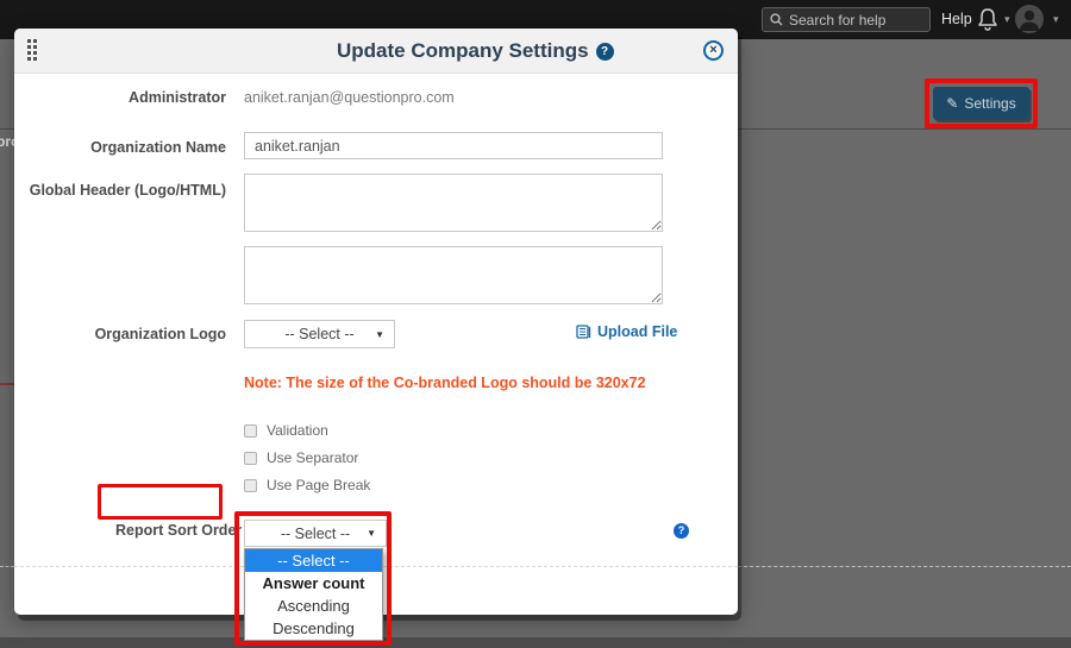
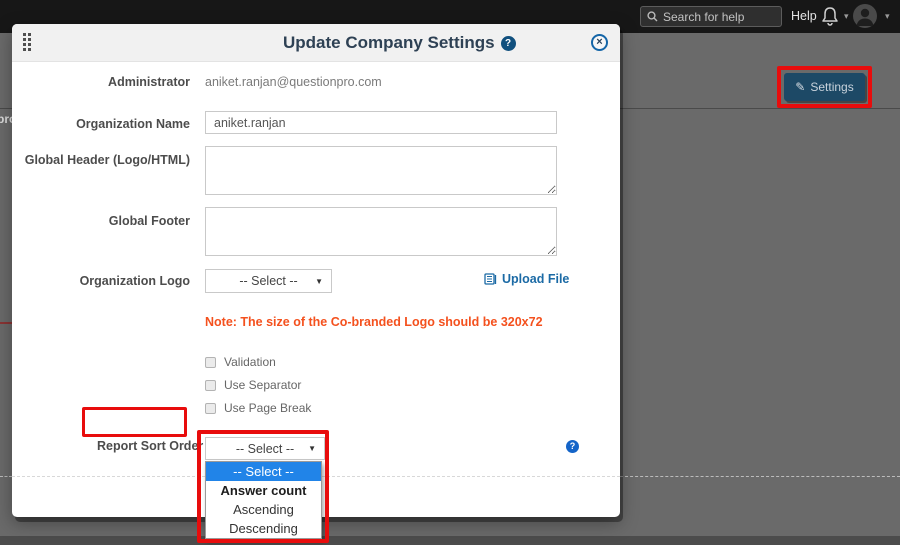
  Search for help
  Help
  ▾
  ▾
  ✎
  Settings
  Update Company Settings ?
  ×
  Administrator
  aniket.ranjan@questionpro.com
  Organization Name
  aniket.ranjan
  Global Header (Logo/HTML)
+ Global Footer
  Organization Logo
  -- Select --
  ▼
  Upload File
  Note: The size of the Co-branded Logo should be 320x72
  Validation
  Use Separator
  Use Page Break
  Report Sort Orde
  -- Select --
  ▼
  ?
  -- Select --
  Answer count
  Ascending
  Descending
